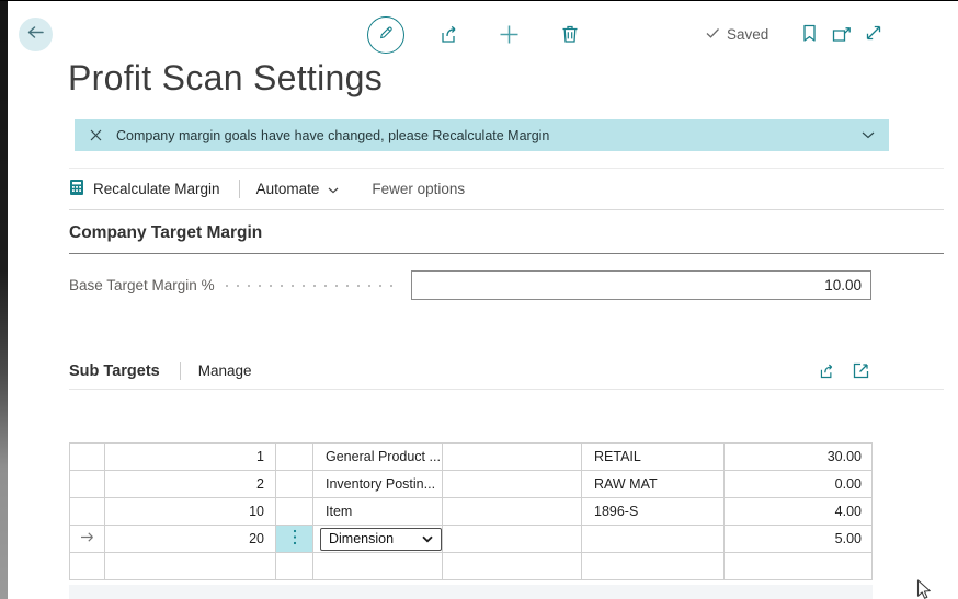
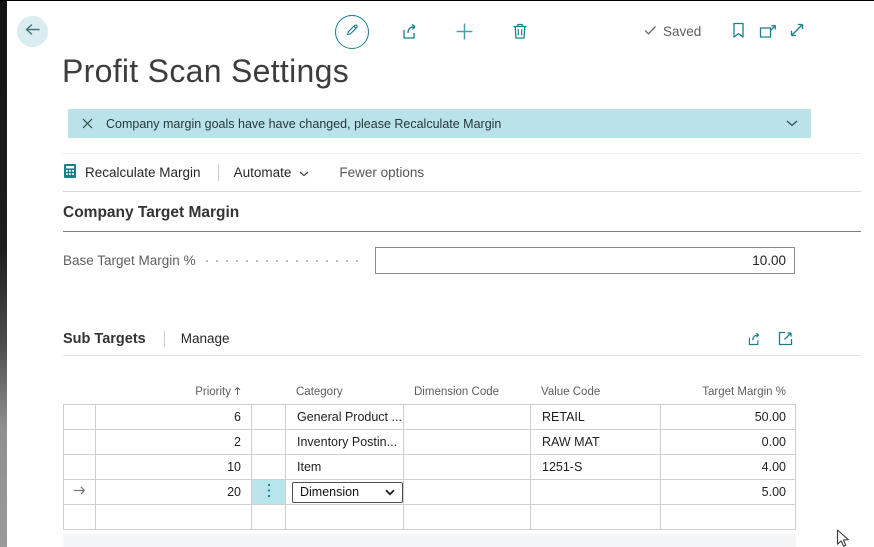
  Saved
  Profit Scan Settings
  Company margin goals have have changed, please Recalculate Margin
  Recalculate Margin
  Automate
  Fewer options
  Company Target Margin
  Base Target Margin %
  10.00
  Sub Targets
  Manage
+ Priority
+ Category
+ Dimension Code
+ Value Code
+ Target Margin %
- 1
+ 6
  General Product ...
  RETAIL
- 30.00
+ 50.00
  2
  Inventory Postin...
  RAW MAT
  0.00
  10
  Item
- 1896-S
+ 1251-S
  4.00
  20
  Dimension
  5.00
